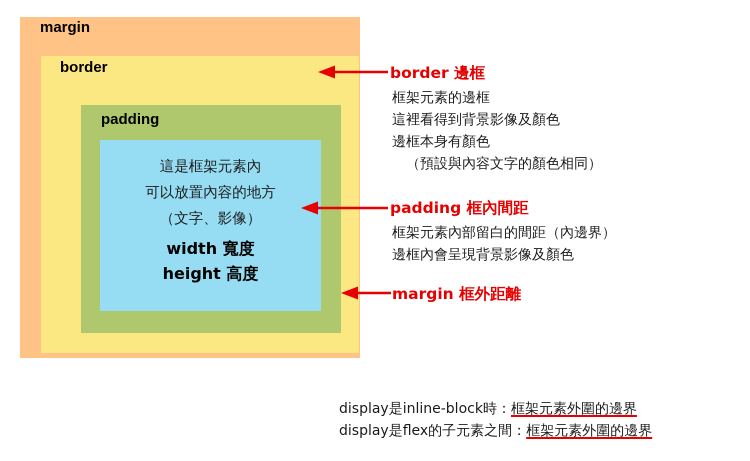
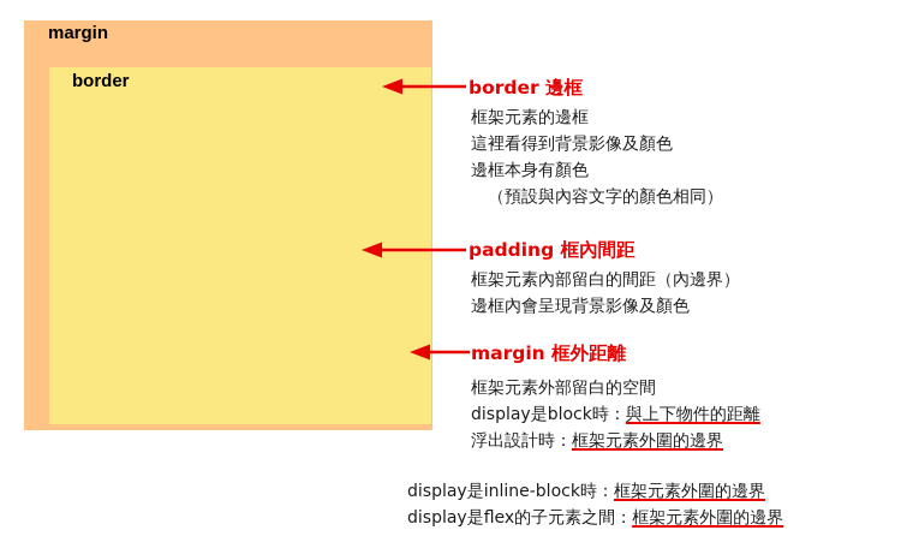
  margin
  border
- padding
- 這是框架元素內
- 可以放置內容的地方
- （文字、影像）
- width 寬度
- height 高度
  border 邊框
  框架元素的邊框
  這裡看得到背景影像及顏色
  邊框本身有顏色
  （預設與內容文字的顏色相同）
  padding 框內間距
  框架元素內部留白的間距（內邊界）
  邊框內會呈現背景影像及顏色
  margin 框外距離
+ 框架元素外部留白的空間
+ display是block時：與上下物件的距離
+ 浮出設計時：框架元素外圍的邊界
  display是inline-block時：框架元素外圍的邊界
  display是flex的子元素之間：框架元素外圍的邊界
